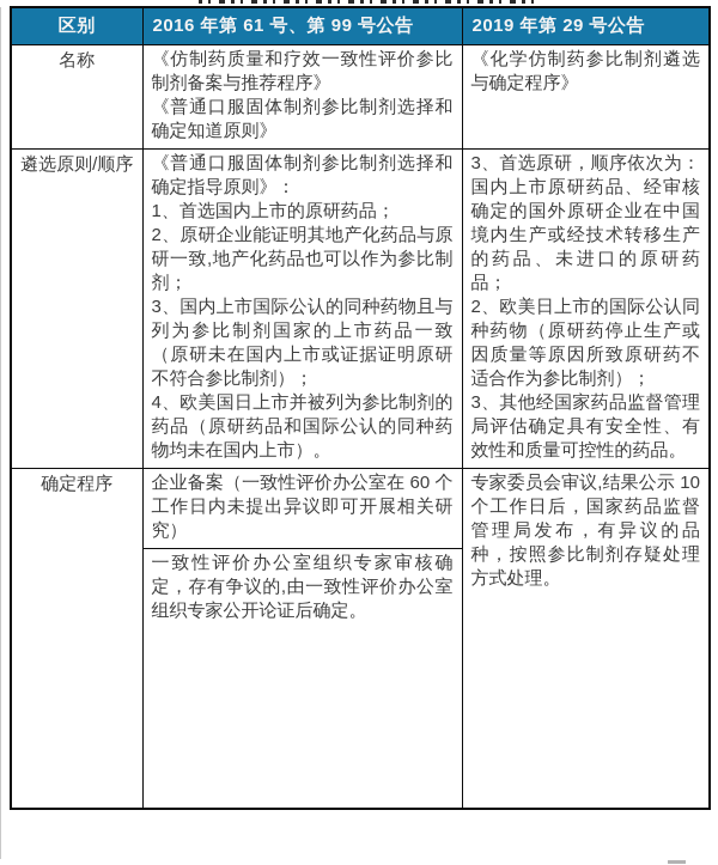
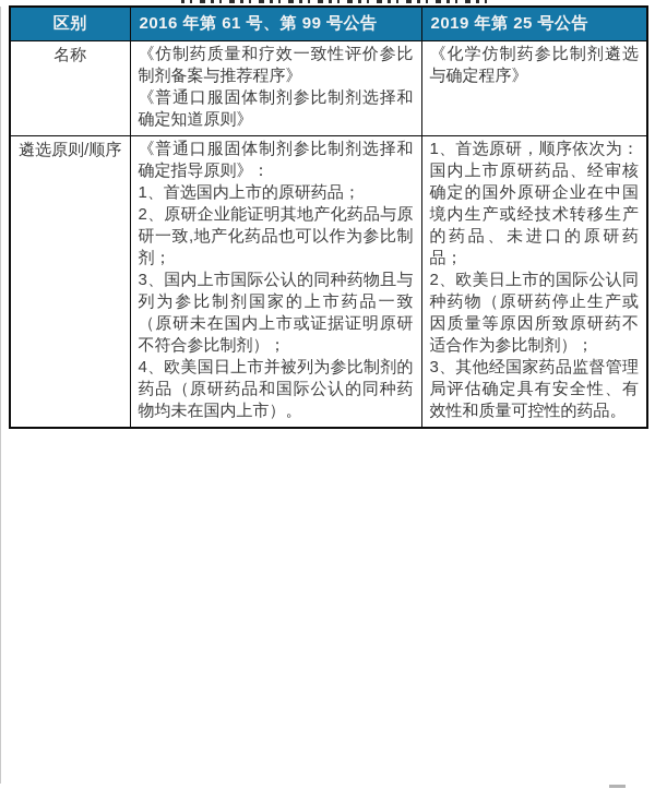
- 区别	2016 年第 61 号、第 99 号公告	2019 年第 29 号公告
+ 区别	2016 年第 61 号、第 99 号公告	2019 年第 25 号公告
  名称	《仿制药质量和疗效一致性评价参比制剂备案与推荐程序》《普通口服固体制剂参比制剂选择和确定知道原则》	《化学仿制药参比制剂遴选与确定程序》
- 遴选原则/顺序	《普通口服固体制剂参比制剂选择和确定指导原则》：1、首选国内上市的原研药品；2、原研企业能证明其地产化药品与原研一致,地产化药品也可以作为参比制剂；3、国内上市国际公认的同种药物且与列为参比制剂国家的上市药品一致（原研未在国内上市或证据证明原研不符合参比制剂）；4、欧美国日上市并被列为参比制剂的药品（原研药品和国际公认的同种药物均未在国内上市）。	3、首选原研，顺序依次为：国内上市原研药品、经审核确定的国外原研企业在中国境内生产或经技术转移生产的药品、未进口的原研药品；2、欧美日上市的国际公认同种药物（原研药停止生产或因质量等原因所致原研药不适合作为参比制剂）；3、其他经国家药品监督管理局评估确定具有安全性、有效性和质量可控性的药品。
+ 遴选原则/顺序	《普通口服固体制剂参比制剂选择和确定指导原则》：1、首选国内上市的原研药品；2、原研企业能证明其地产化药品与原研一致,地产化药品也可以作为参比制剂；3、国内上市国际公认的同种药物且与列为参比制剂国家的上市药品一致（原研未在国内上市或证据证明原研不符合参比制剂）；4、欧美国日上市并被列为参比制剂的药品（原研药品和国际公认的同种药物均未在国内上市）。	1、首选原研，顺序依次为：国内上市原研药品、经审核确定的国外原研企业在中国境内生产或经技术转移生产的药品、未进口的原研药品；2、欧美日上市的国际公认同种药物（原研药停止生产或因质量等原因所致原研药不适合作为参比制剂）；3、其他经国家药品监督管理局评估确定具有安全性、有效性和质量可控性的药品。
- 确定程序	企业备案（一致性评价办公室在 60 个工作日内未提出异议即可开展相关研究）一致性评价办公室组织专家审核确定，存有争议的,由一致性评价办公室组织专家公开论证后确定。	专家委员会审议,结果公示 10 个工作日后，国家药品监督管理局发布，有异议的品种，按照参比制剂存疑处理方式处理。
